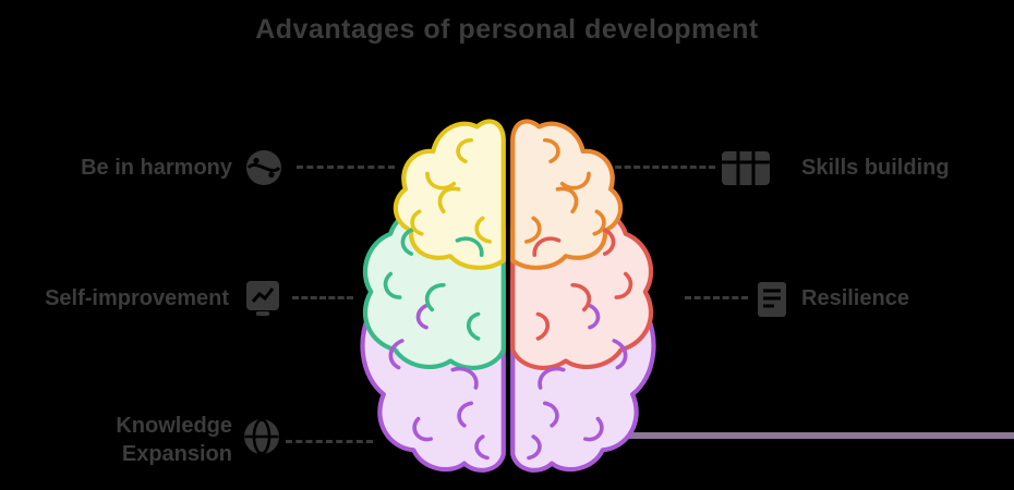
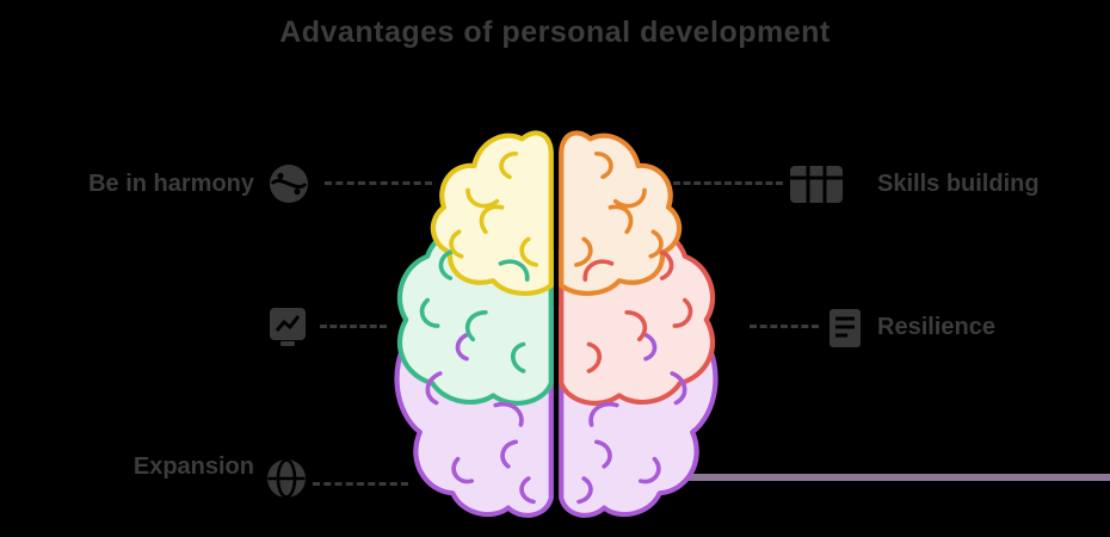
  Advantages of personal development
  Be in harmony
- Self-improvement
- Knowledge
  Expansion
  Skills building
  Resilience
